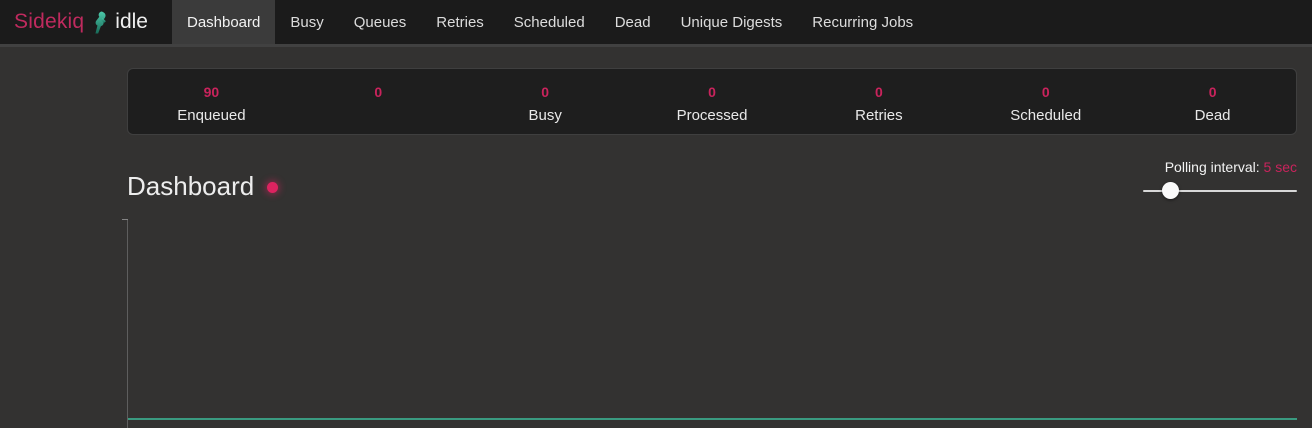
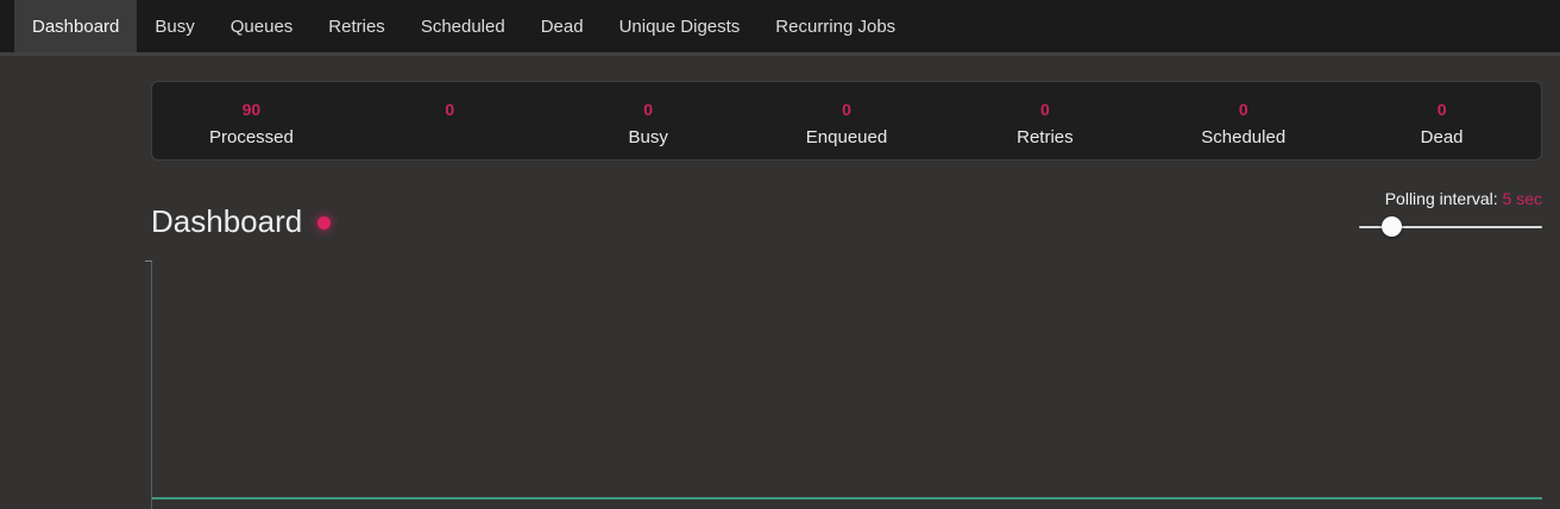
- Sidekiq
- idle
  Dashboard
  Busy
  Queues
  Retries
  Scheduled
  Dead
  Unique Digests
  Recurring Jobs
  90
- Enqueued
+ Processed
  0
  0
  Busy
  0
- Processed
+ Enqueued
  0
  Retries
  0
  Scheduled
  0
  Dead
  Dashboard
  Polling interval: 5 sec
